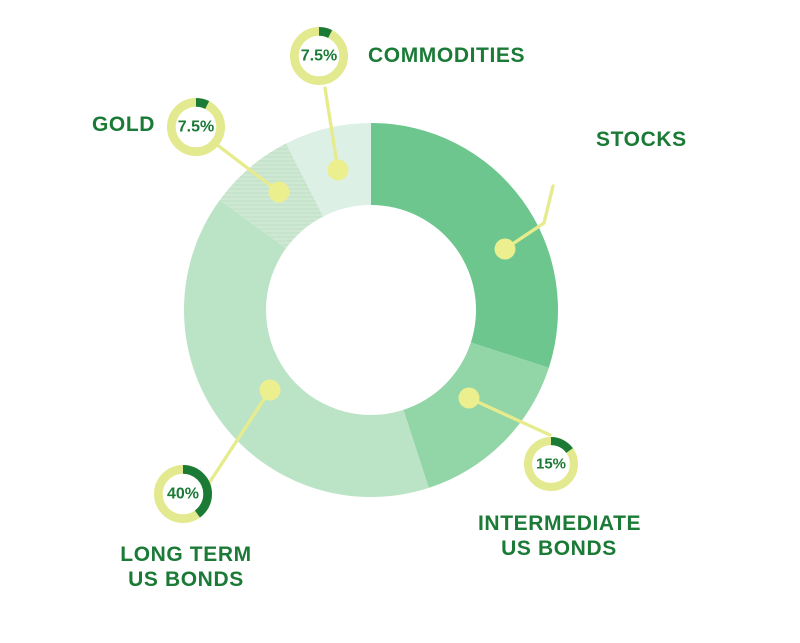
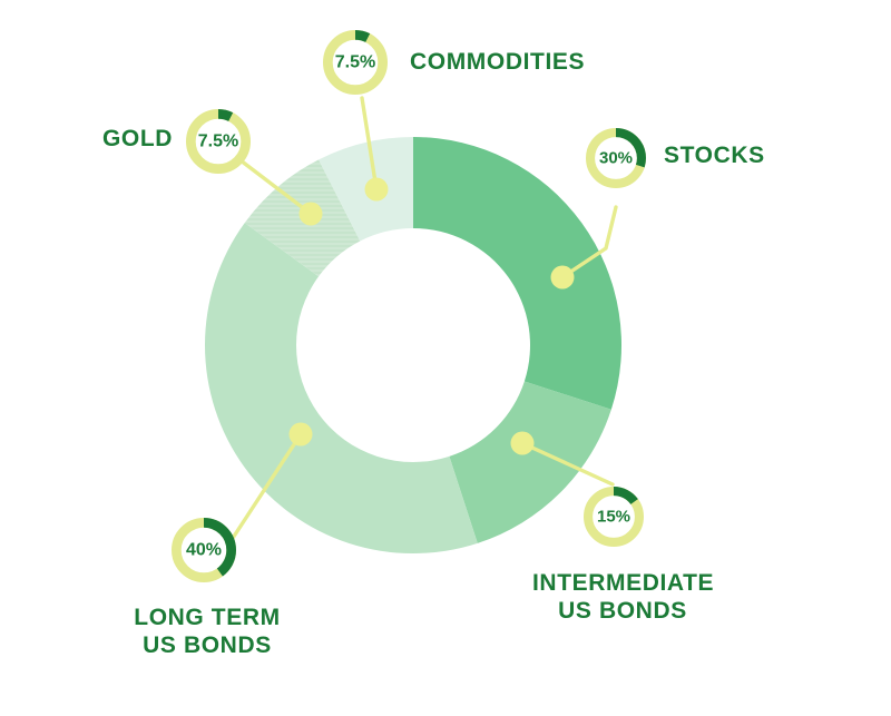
+ 30%
  15%
  40%
  7.5%
  7.5%
  STOCKS
  INTERMEDIATE
  US BONDS
  LONG TERM
  US BONDS
  GOLD
  COMMODITIES
